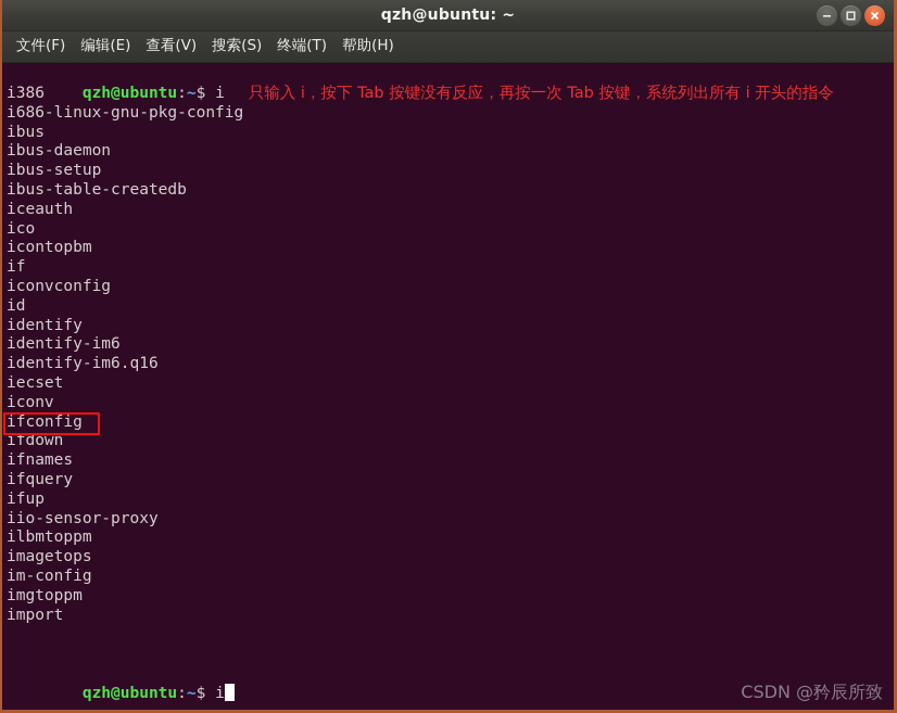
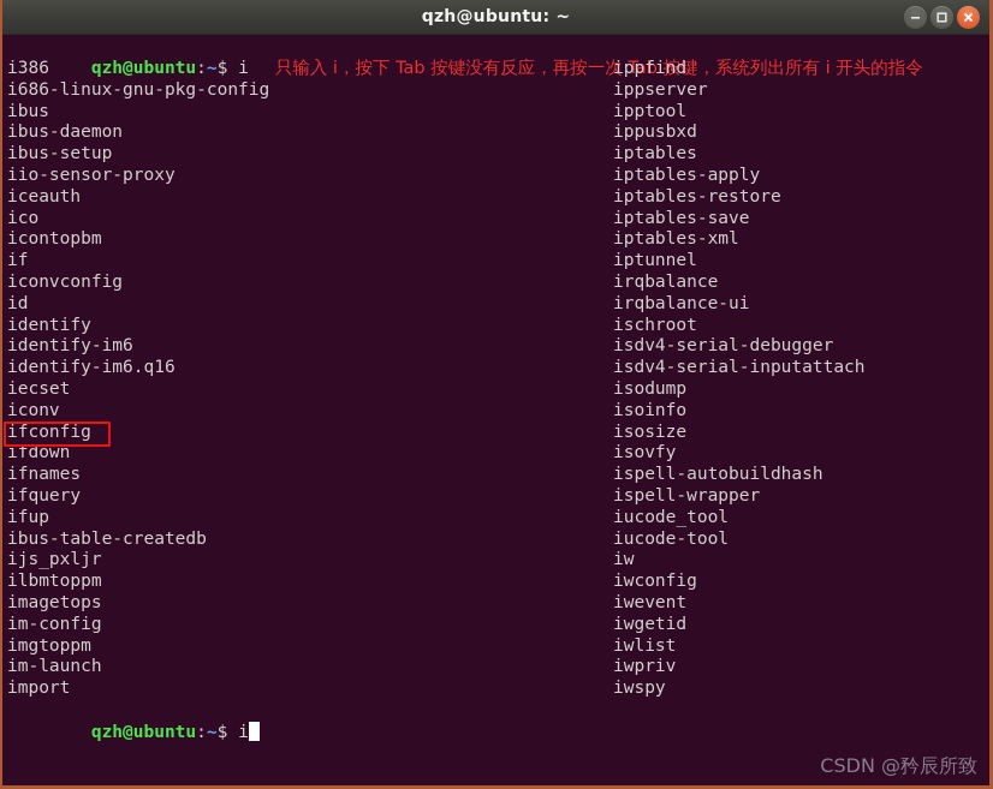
  qzh@ubuntu: ~
- 文件(F)
- 编辑(E)
- 查看(V)
- 搜索(S)
- 终端(T)
- 帮助(H)
  qzh@ubuntu:~$ i 只输入 i，按下 Tab 按键没有反应，再按一次 Tab 按键，系统列出所有 i 开头的指令
  i386
  i686-linux-gnu-pkg-config
  ibus
  ibus-daemon
  ibus-setup
- ibus-table-createdb
+ iio-sensor-proxy
  iceauth
  ico
  icontopbm
  if
  iconvconfig
  id
  identify
  identify-im6
  identify-im6.q16
  iecset
  iconv
  ifconfig
  ifdown
  ifnames
  ifquery
  ifup
- iio-sensor-proxy
+ ibus-table-createdb
+ ijs_pxljr
  ilbmtoppm
  imagetops
  im-config
  imgtoppm
+ im-launch
  import
+ ippfind
+ ippserver
+ ipptool
+ ippusbxd
+ iptables
+ iptables-apply
+ iptables-restore
+ iptables-save
+ iptables-xml
+ iptunnel
+ irqbalance
+ irqbalance-ui
+ ischroot
+ isdv4-serial-debugger
+ isdv4-serial-inputattach
+ isodump
+ isoinfo
+ isosize
+ isovfy
+ ispell-autobuildhash
+ ispell-wrapper
+ iucode_tool
+ iucode-tool
+ iw
+ iwconfig
+ iwevent
+ iwgetid
+ iwlist
+ iwpriv
+ iwspy
  qzh@ubuntu:~$ i
  CSDN @矜辰所致
